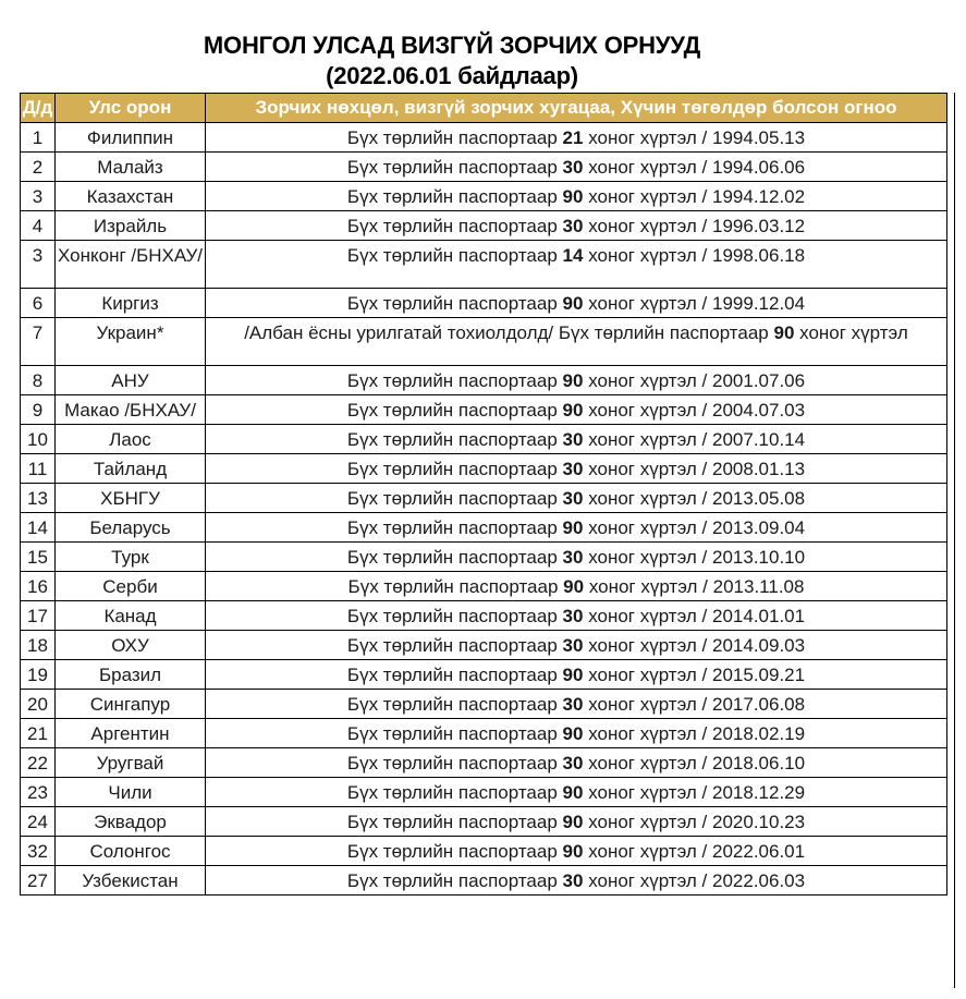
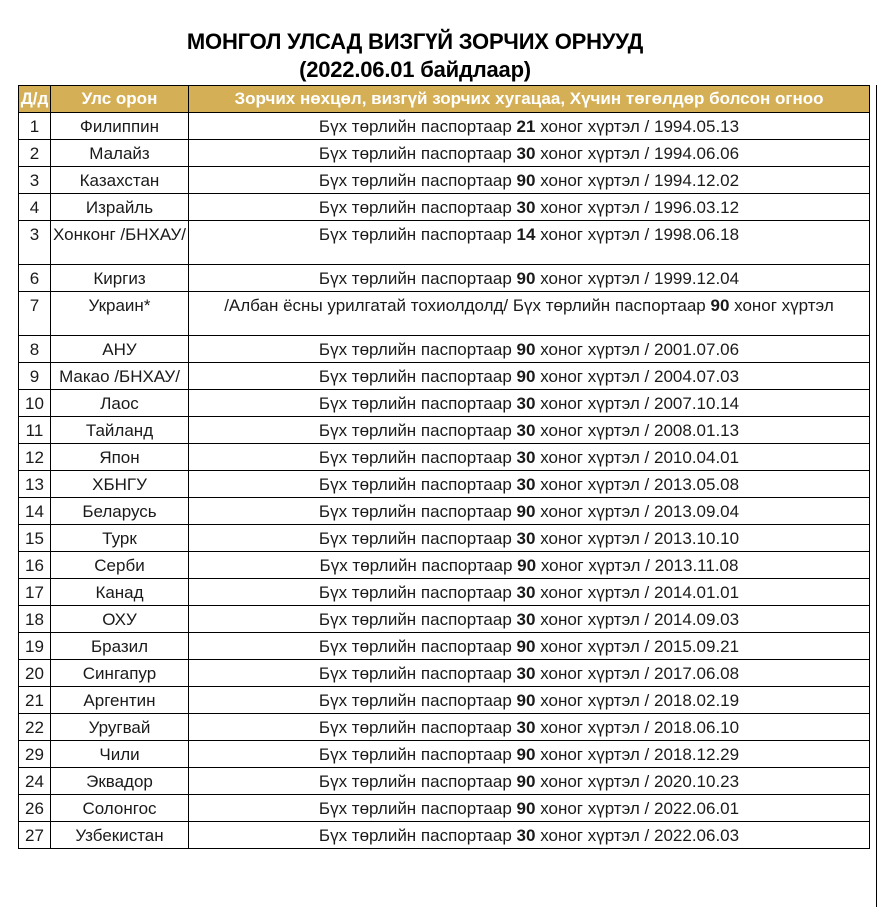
  МОНГОЛ УЛСАД ВИЗГҮЙ ЗОРЧИХ ОРНУУД
  (2022.06.01 байдлаар)
  Д/д	Улс орон	Зорчих нөхцөл, визгүй зорчих хугацаа, Хүчин төгөлдөр болсон огноо
  1	Филиппин	Бүх төрлийн паспортаар 21 хоног хүртэл / 1994.05.13
  2	Малайз	Бүх төрлийн паспортаар 30 хоног хүртэл / 1994.06.06
  3	Казахстан	Бүх төрлийн паспортаар 90 хоног хүртэл / 1994.12.02
  4	Израйль	Бүх төрлийн паспортаар 30 хоног хүртэл / 1996.03.12
  3	Хонконг /БНХАУ/	Бүх төрлийн паспортаар 14 хоног хүртэл / 1998.06.18
  6	Киргиз	Бүх төрлийн паспортаар 90 хоног хүртэл / 1999.12.04
  7	Украин*	/Албан ёсны урилгатай тохиолдолд/ Бүх төрлийн паспортаар 90 хоног хүртэл
  8	АНУ	Бүх төрлийн паспортаар 90 хоног хүртэл / 2001.07.06
  9	Макао /БНХАУ/	Бүх төрлийн паспортаар 90 хоног хүртэл / 2004.07.03
  10	Лаос	Бүх төрлийн паспортаар 30 хоног хүртэл / 2007.10.14
  11	Тайланд	Бүх төрлийн паспортаар 30 хоног хүртэл / 2008.01.13
+ 12	Япон	Бүх төрлийн паспортаар 30 хоног хүртэл / 2010.04.01
  13	ХБНГУ	Бүх төрлийн паспортаар 30 хоног хүртэл / 2013.05.08
  14	Беларусь	Бүх төрлийн паспортаар 90 хоног хүртэл / 2013.09.04
  15	Турк	Бүх төрлийн паспортаар 30 хоног хүртэл / 2013.10.10
  16	Серби	Бүх төрлийн паспортаар 90 хоног хүртэл / 2013.11.08
  17	Канад	Бүх төрлийн паспортаар 30 хоног хүртэл / 2014.01.01
  18	ОХУ	Бүх төрлийн паспортаар 30 хоног хүртэл / 2014.09.03
  19	Бразил	Бүх төрлийн паспортаар 90 хоног хүртэл / 2015.09.21
  20	Сингапур	Бүх төрлийн паспортаар 30 хоног хүртэл / 2017.06.08
  21	Аргентин	Бүх төрлийн паспортаар 90 хоног хүртэл / 2018.02.19
  22	Уругвай	Бүх төрлийн паспортаар 30 хоног хүртэл / 2018.06.10
- 23	Чили	Бүх төрлийн паспортаар 90 хоног хүртэл / 2018.12.29
+ 29	Чили	Бүх төрлийн паспортаар 90 хоног хүртэл / 2018.12.29
  24	Эквадор	Бүх төрлийн паспортаар 90 хоног хүртэл / 2020.10.23
- 32	Солонгос	Бүх төрлийн паспортаар 90 хоног хүртэл / 2022.06.01
+ 26	Солонгос	Бүх төрлийн паспортаар 90 хоног хүртэл / 2022.06.01
  27	Узбекистан	Бүх төрлийн паспортаар 30 хоног хүртэл / 2022.06.03
